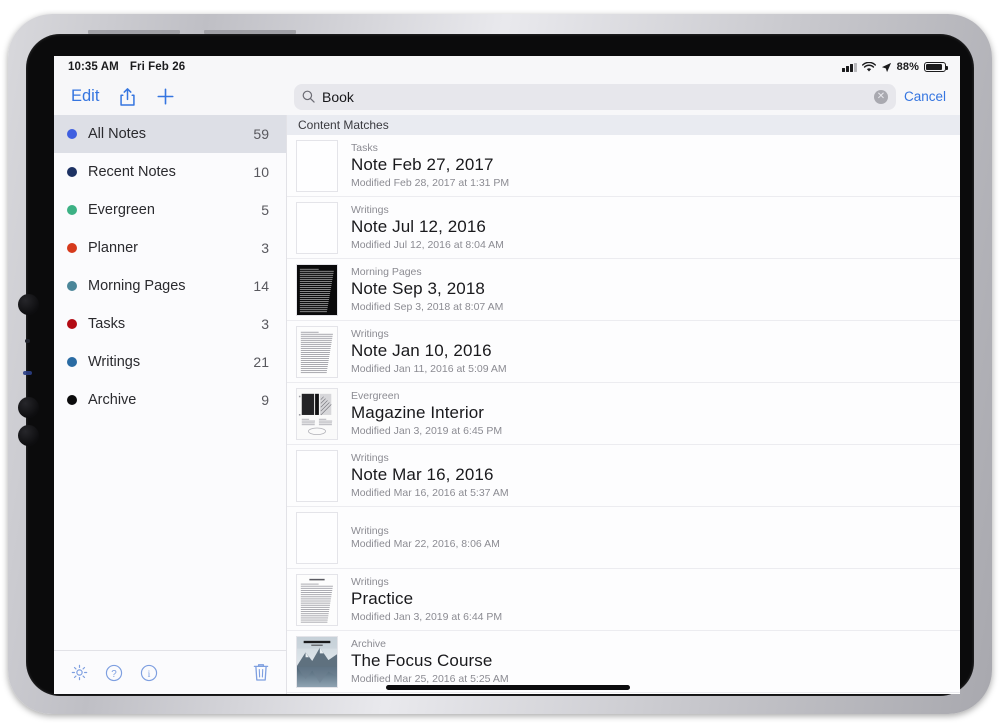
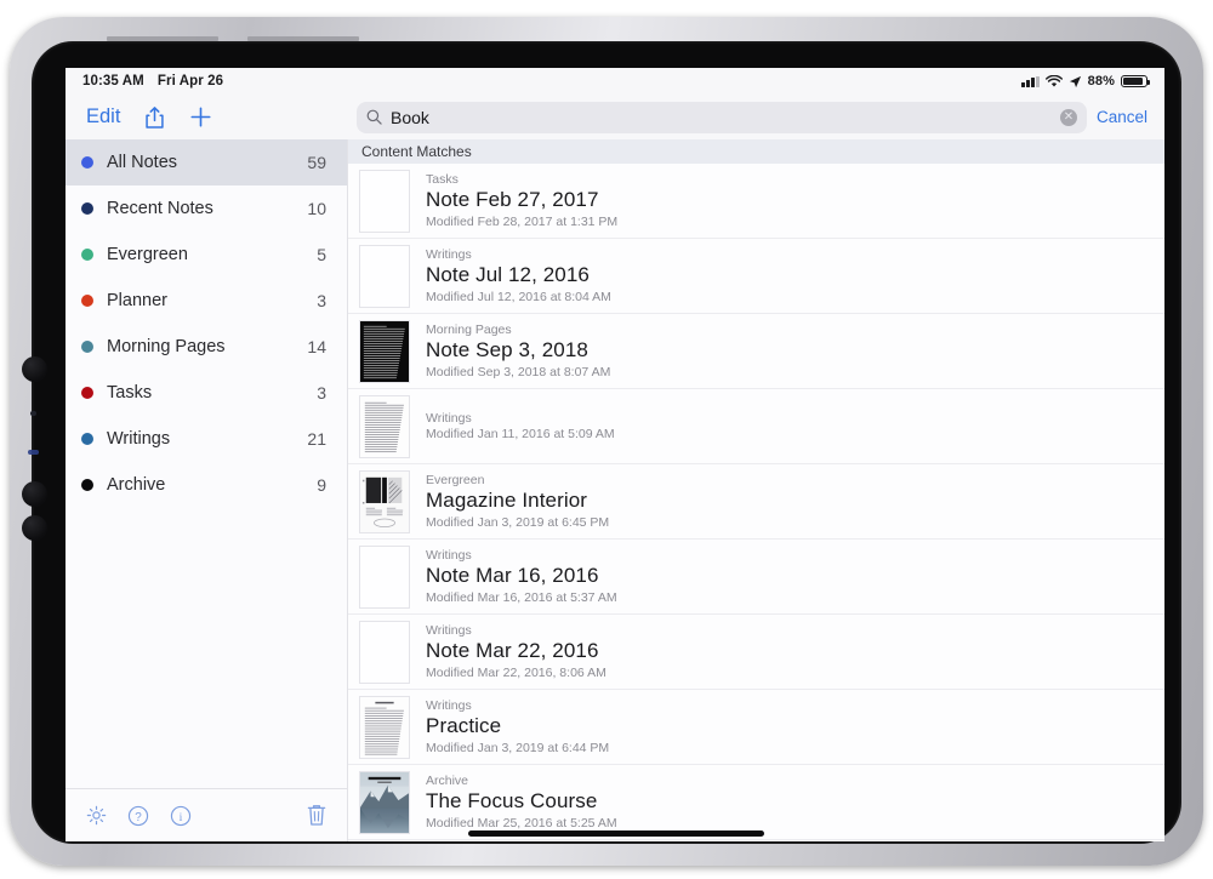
  10:35 AM
- Fri Feb 26
+ Fri Apr 26
  88%
  Edit
  Book
  ✕
  Cancel
  All Notes
  59
  Recent Notes
  10
  Evergreen
  5
  Planner
  3
  Morning Pages
  14
  Tasks
  3
  Writings
  21
  Archive
  9
  ?
  i
  Content Matches
  Tasks
  Note Feb 27, 2017
  Modified Feb 28, 2017 at 1:31 PM
  Writings
  Note Jul 12, 2016
  Modified Jul 12, 2016 at 8:04 AM
  Morning Pages
  Note Sep 3, 2018
  Modified Sep 3, 2018 at 8:07 AM
  Writings
- Note Jan 10, 2016
  Modified Jan 11, 2016 at 5:09 AM
  Evergreen
  Magazine Interior
  Modified Jan 3, 2019 at 6:45 PM
  Writings
  Note Mar 16, 2016
  Modified Mar 16, 2016 at 5:37 AM
  Writings
+ Note Mar 22, 2016
  Modified Mar 22, 2016, 8:06 AM
  Writings
  Practice
  Modified Jan 3, 2019 at 6:44 PM
  Archive
  The Focus Course
  Modified Mar 25, 2016 at 5:25 AM
